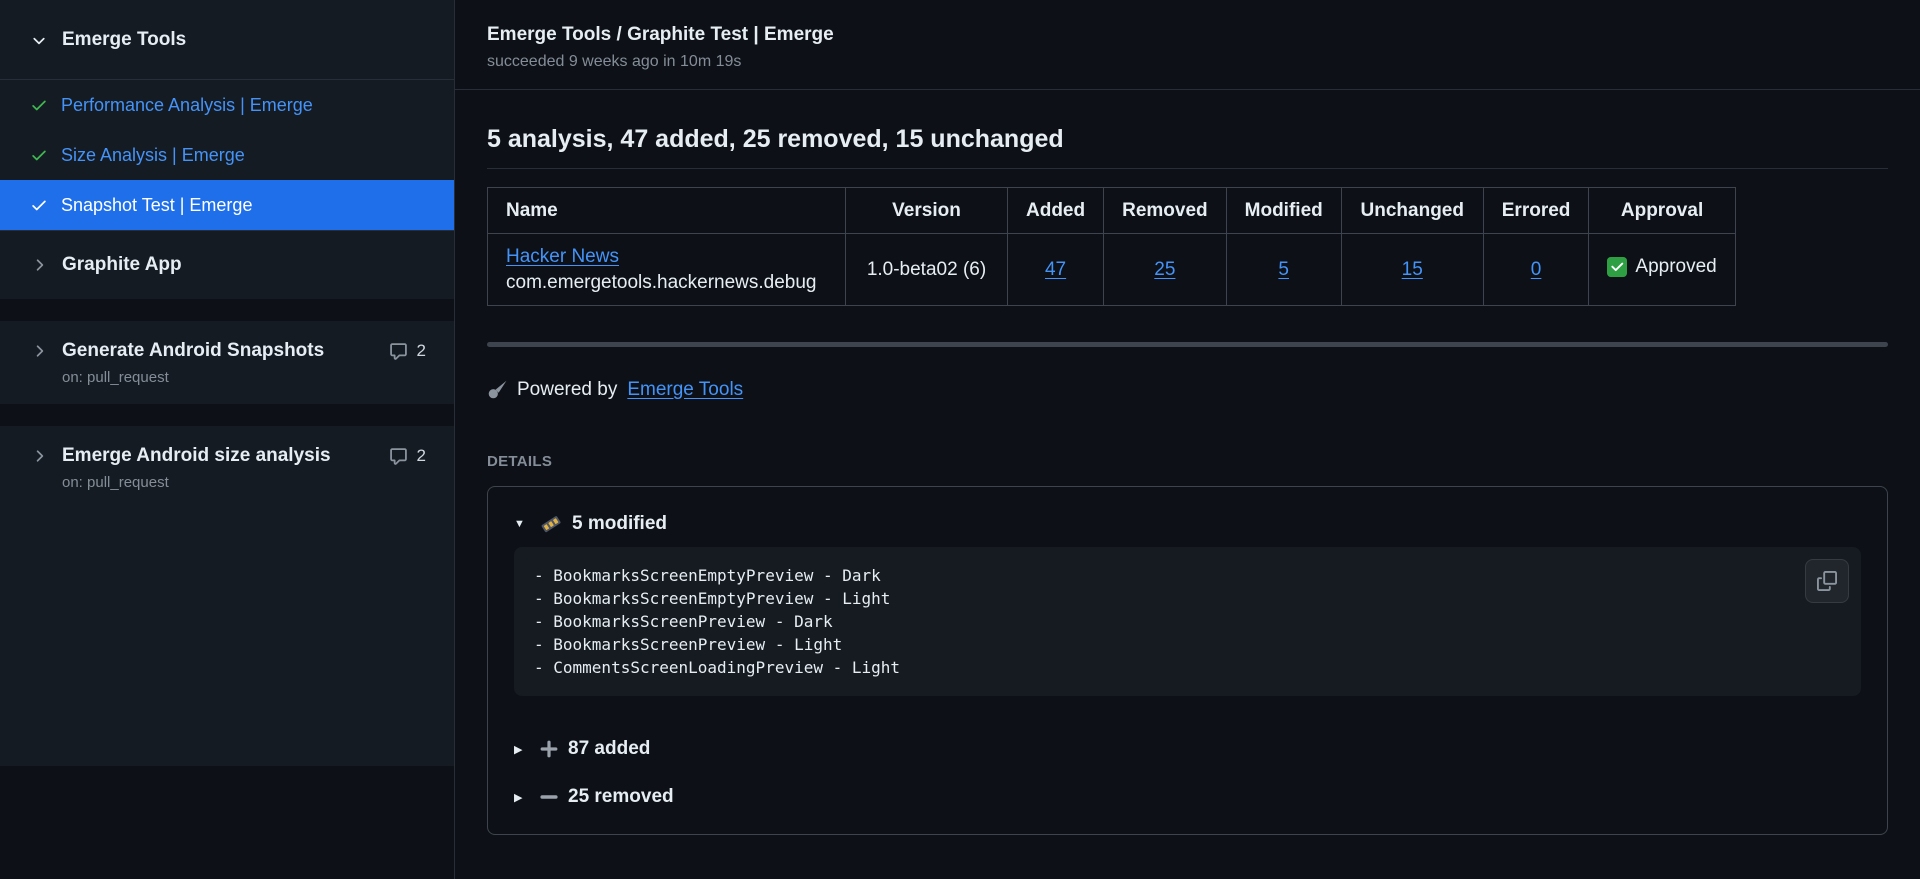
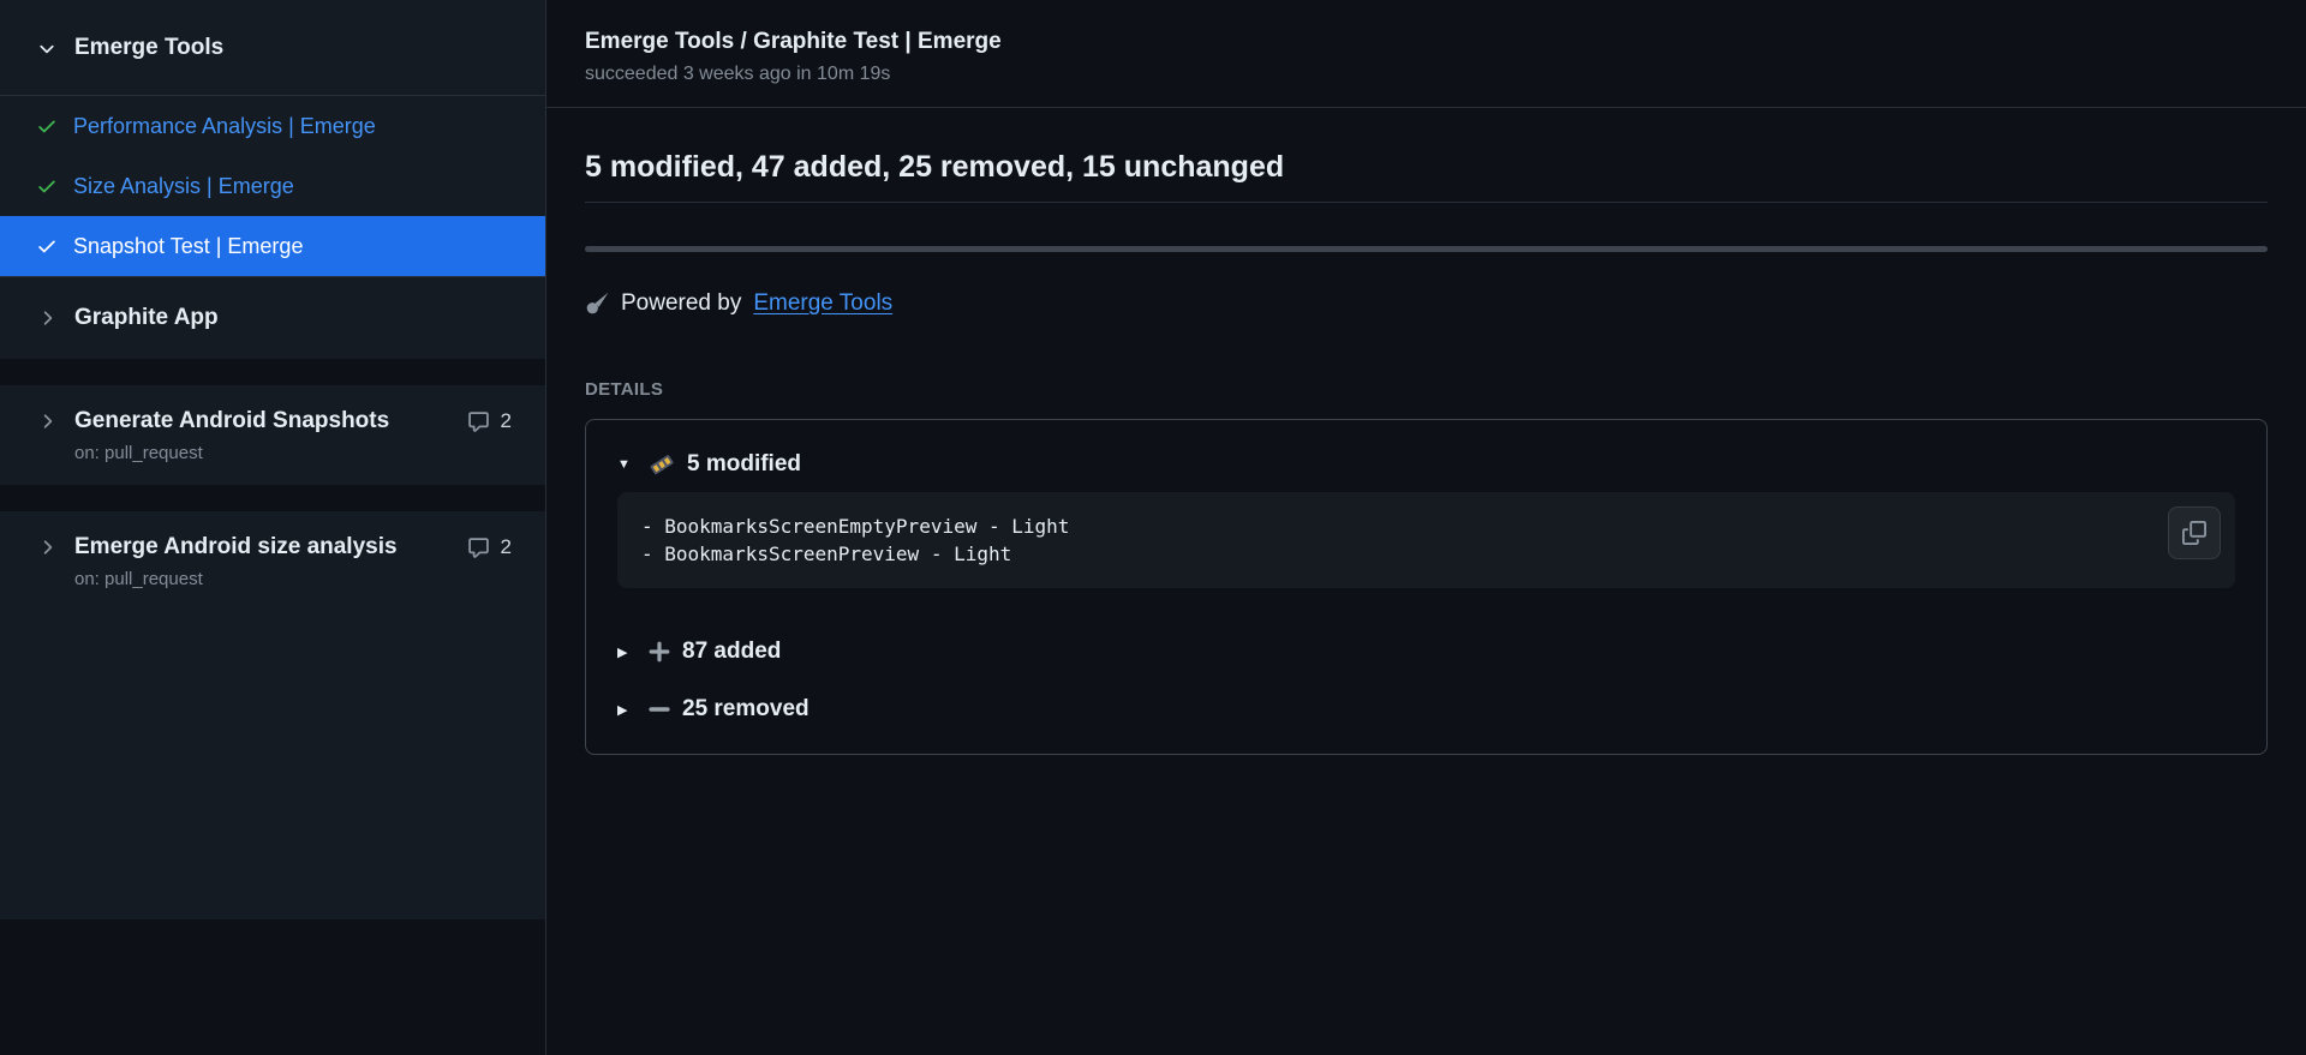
  Emerge Tools
  Performance Analysis | Emerge
  Size Analysis | Emerge
  Snapshot Test | Emerge
  Graphite App
  Generate Android Snapshots
  2
  on: pull_request
  Emerge Android size analysis
  2
  on: pull_request
  Emerge Tools / Graphite Test | Emerge
- succeeded 9 weeks ago in 10m 19s
+ succeeded 3 weeks ago in 10m 19s
- 5 analysis, 47 added, 25 removed, 15 unchanged
+ 5 modified, 47 added, 25 removed, 15 unchanged
- Name	Version	Added	Removed	Modified	Unchanged	Errored	Approval
- Hacker News com.emergetools.hackernews.debug	1.0-beta02 (6)	47	25	5	15	0	Approved
  Powered by
  Emerge Tools
  DETAILS
  ▼
  5 modified
- - BookmarksScreenEmptyPreview - Dark
  - BookmarksScreenEmptyPreview - Light
- - BookmarksScreenPreview - Dark
  - BookmarksScreenPreview - Light
- - CommentsScreenLoadingPreview - Light
  ▶
  87 added
  ▶
  25 removed
